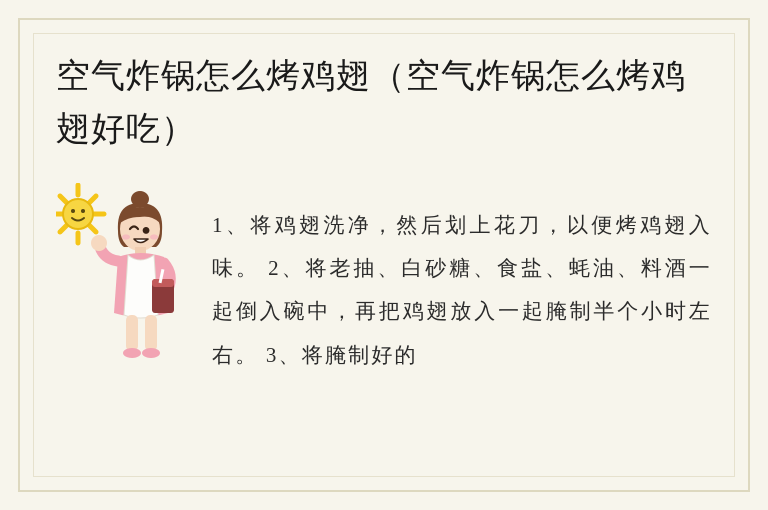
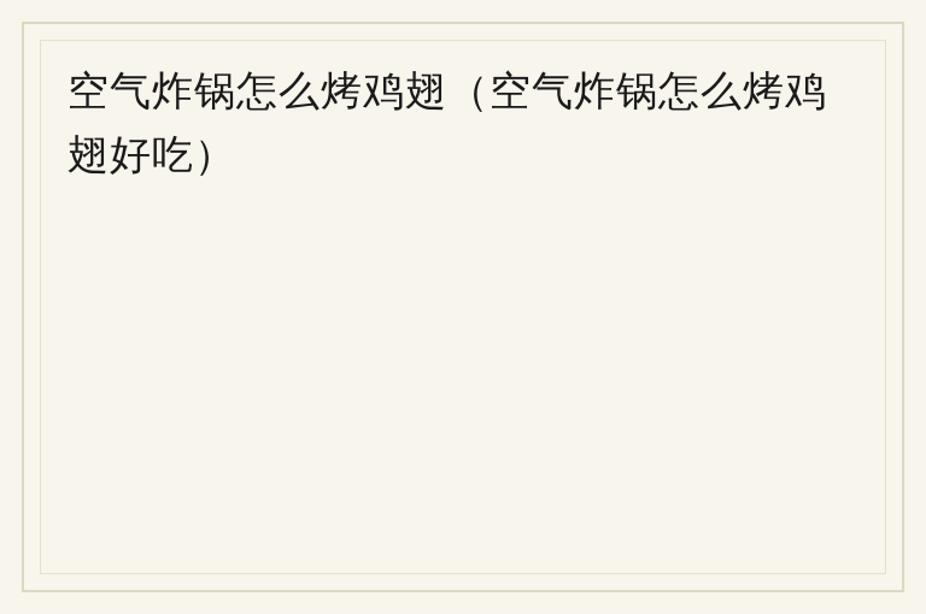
  空气炸锅怎么烤鸡翅（空气炸锅怎么烤鸡翅好吃）
- 1、将鸡翅洗净，然后划上花刀，以便烤鸡翅入味。 2、将老抽、白砂糖、食盐、蚝油、料酒一起倒入碗中，再把鸡翅放入一起腌制半个小时左右。 3、将腌制好的
